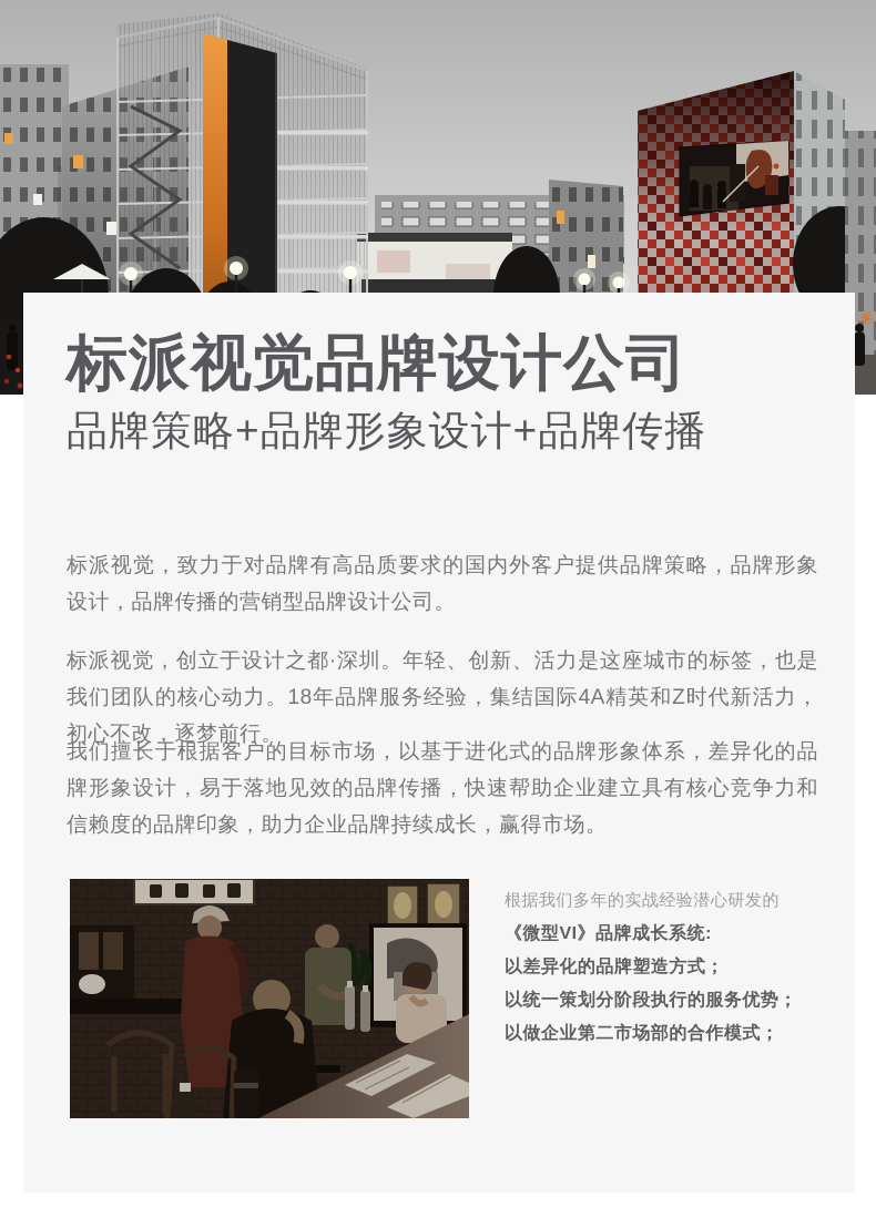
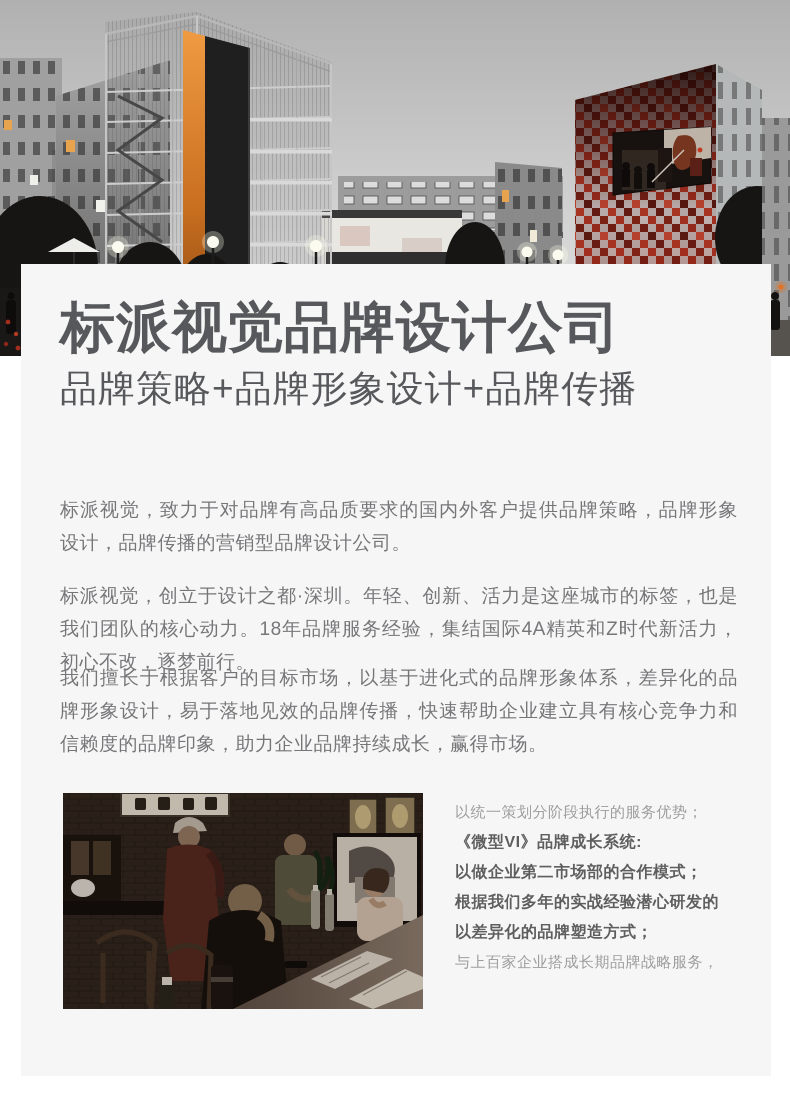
  标派视觉品牌设计公司
  品牌策略+品牌形象设计+品牌传播
  标派视觉，致力于对品牌有高品质要求的国内外客户提供品牌策略，品牌形象设计，品牌传播的营销型品牌设计公司。
  标派视觉，创立于设计之都·深圳。年轻、创新、活力是这座城市的标签，也是我们团队的核心动力。18年品牌服务经验，集结国际4A精英和Z时代新活力，初心不改，逐梦前行。
  我们擅长于根据客户的目标市场，以基于进化式的品牌形象体系，差异化的品牌形象设计，易于落地见效的品牌传播，快速帮助企业建立具有核心竞争力和信赖度的品牌印象，助力企业品牌持续成长，赢得市场。
- 根据我们多年的实战经验潜心研发的
+ 以统一策划分阶段执行的服务优势；
  《微型VI》品牌成长系统:
- 以差异化的品牌塑造方式；
+ 以做企业第二市场部的合作模式；
- 以统一策划分阶段执行的服务优势；
+ 根据我们多年的实战经验潜心研发的
- 以做企业第二市场部的合作模式；
+ 以差异化的品牌塑造方式；
+ 与上百家企业搭成长期品牌战略服务，
